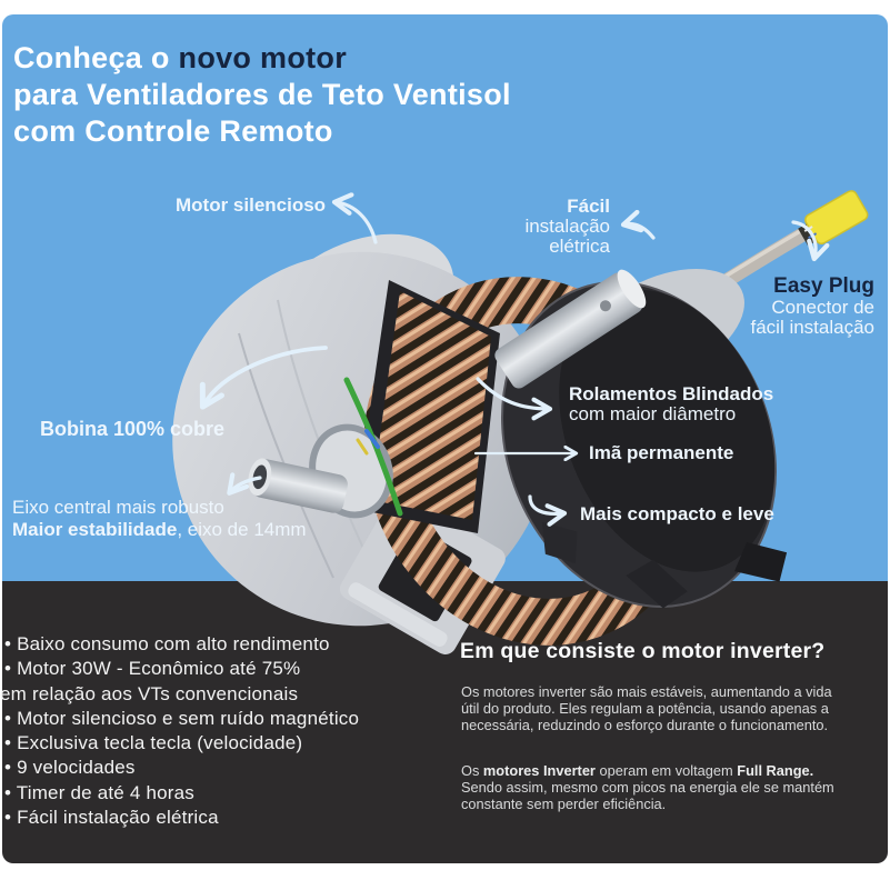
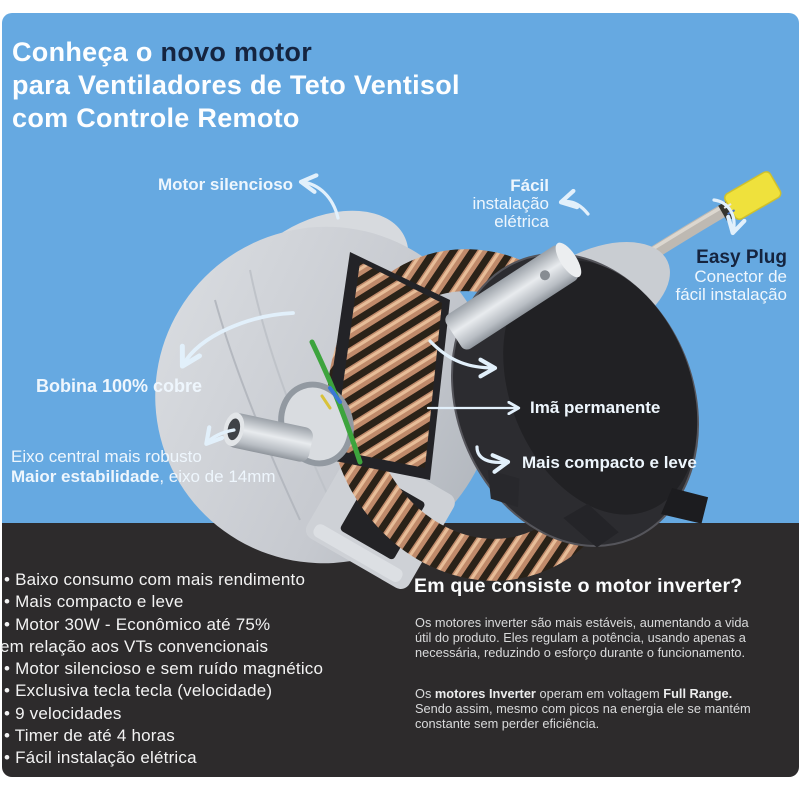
  Conheça o novo motor
  para Ventiladores de Teto Ventisol
  com Controle Remoto
  Motor silencioso
  Fácil
  instalação
  elétrica
  Easy Plug
  Conector de
  fácil instalação
- Rolamentos Blindados
- com maior diâmetro
  Imã permanente
  Mais compacto e leve
  Bobina 100% cobre
  Eixo central mais robusto
  Maior estabilidade, eixo de 14mm
- • Baixo consumo com alto rendimento
+ • Baixo consumo com mais rendimento
+ • Mais compacto e leve
  • Motor 30W - Econômico até 75%
  em relação aos VTs convencionais
  • Motor silencioso e sem ruído magnético
  • Exclusiva tecla tecla (velocidade)
  • 9 velocidades
  • Timer de até 4 horas
  • Fácil instalação elétrica
  Em que consiste o motor inverter?
  Os motores inverter são mais estáveis, aumentando a vida útil do produto. Eles regulam a potência, usando apenas a necessária, reduzindo o esforço durante o funcionamento.
  Os motores Inverter operam em voltagem Full Range. Sendo assim, mesmo com picos na energia ele se mantém constante sem perder eficiência.
